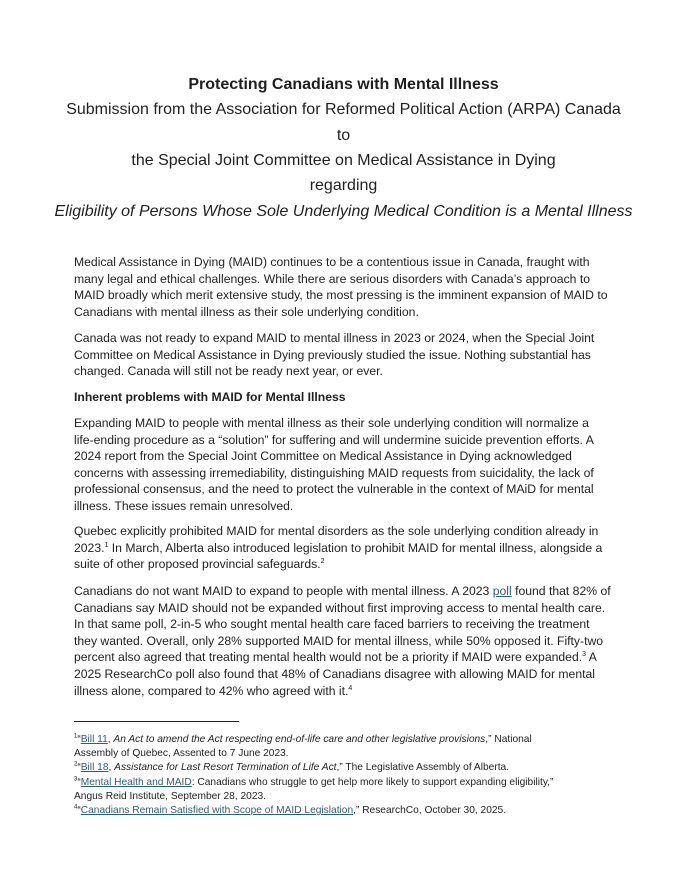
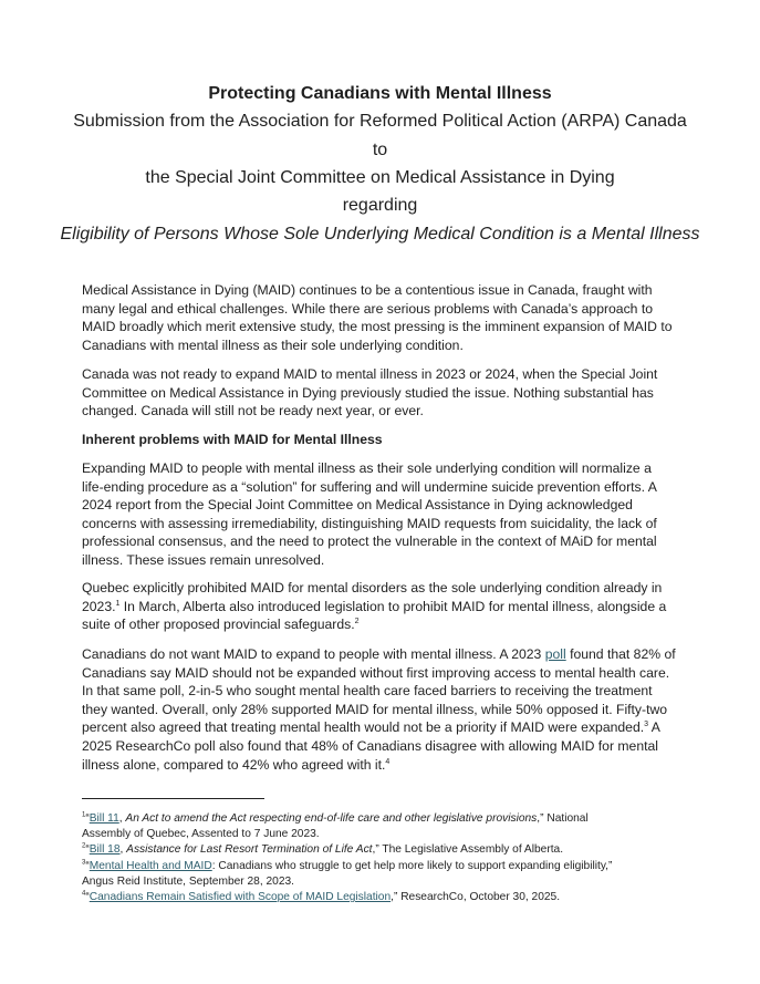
  Protecting Canadians with Mental Illness
  Submission from the Association for Reformed Political Action (ARPA) Canada
  to
  the Special Joint Committee on Medical Assistance in Dying
  regarding
  Eligibility of Persons Whose Sole Underlying Medical Condition is a Mental Illness
  Medical Assistance in Dying (MAID) continues to be a contentious issue in Canada, fraught with
- many legal and ethical challenges. While there are serious disorders with Canada’s approach to
+ many legal and ethical challenges. While there are serious problems with Canada’s approach to
  MAID broadly which merit extensive study, the most pressing is the imminent expansion of MAID to
  Canadians with mental illness as their sole underlying condition.
  Canada was not ready to expand MAID to mental illness in 2023 or 2024, when the Special Joint
  Committee on Medical Assistance in Dying previously studied the issue. Nothing substantial has
  changed. Canada will still not be ready next year, or ever.
  Inherent problems with MAID for Mental Illness
  Expanding MAID to people with mental illness as their sole underlying condition will normalize a
  life-ending procedure as a “solution” for suffering and will undermine suicide prevention efforts. A
  2024 report from the Special Joint Committee on Medical Assistance in Dying acknowledged
  concerns with assessing irremediability, distinguishing MAID requests from suicidality, the lack of
  professional consensus, and the need to protect the vulnerable in the context of MAiD for mental
  illness. These issues remain unresolved.
  Quebec explicitly prohibited MAID for mental disorders as the sole underlying condition already in
  2023. In March, Alberta also introduced legislation to prohibit MAID for mental illness, alongside a
  suite of other proposed provincial safeguards.
  Canadians do not want MAID to expand to people with mental illness. A 2023 poll found that 82% of
  Canadians say MAID should not be expanded without first improving access to mental health care.
  In that same poll, 2-in-5 who sought mental health care faced barriers to receiving the treatment
  they wanted. Overall, only 28% supported MAID for mental illness, while 50% opposed it. Fifty-two
  percent also agreed that treating mental health would not be a priority if MAID were expanded. A
  2025 ResearchCo poll also found that 48% of Canadians disagree with allowing MAID for mental
  illness alone, compared to 42% who agreed with it.
  “Bill 11, An Act to amend the Act respecting end-of-life care and other legislative provisions,” National
  Assembly of Quebec, Assented to 7 June 2023.
  “Bill 18, Assistance for Last Resort Termination of Life Act,” The Legislative Assembly of Alberta.
  “Mental Health and MAID: Canadians who struggle to get help more likely to support expanding eligibility,”
  Angus Reid Institute, September 28, 2023.
  “Canadians Remain Satisfied with Scope of MAID Legislation,” ResearchCo, October 30, 2025.
